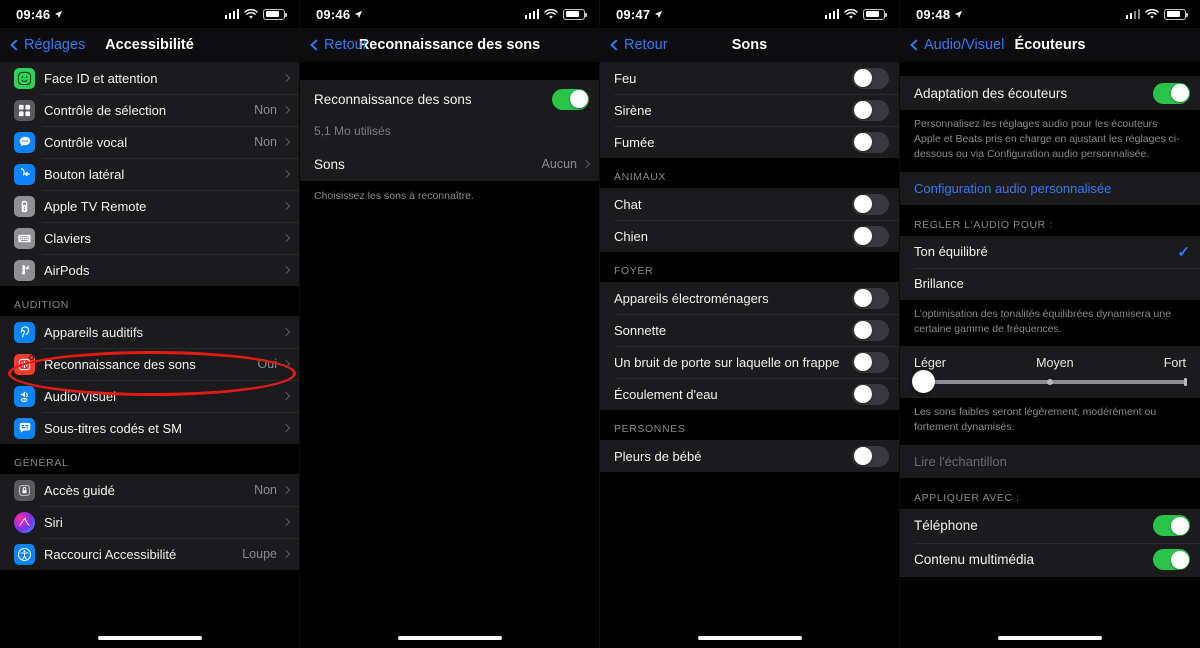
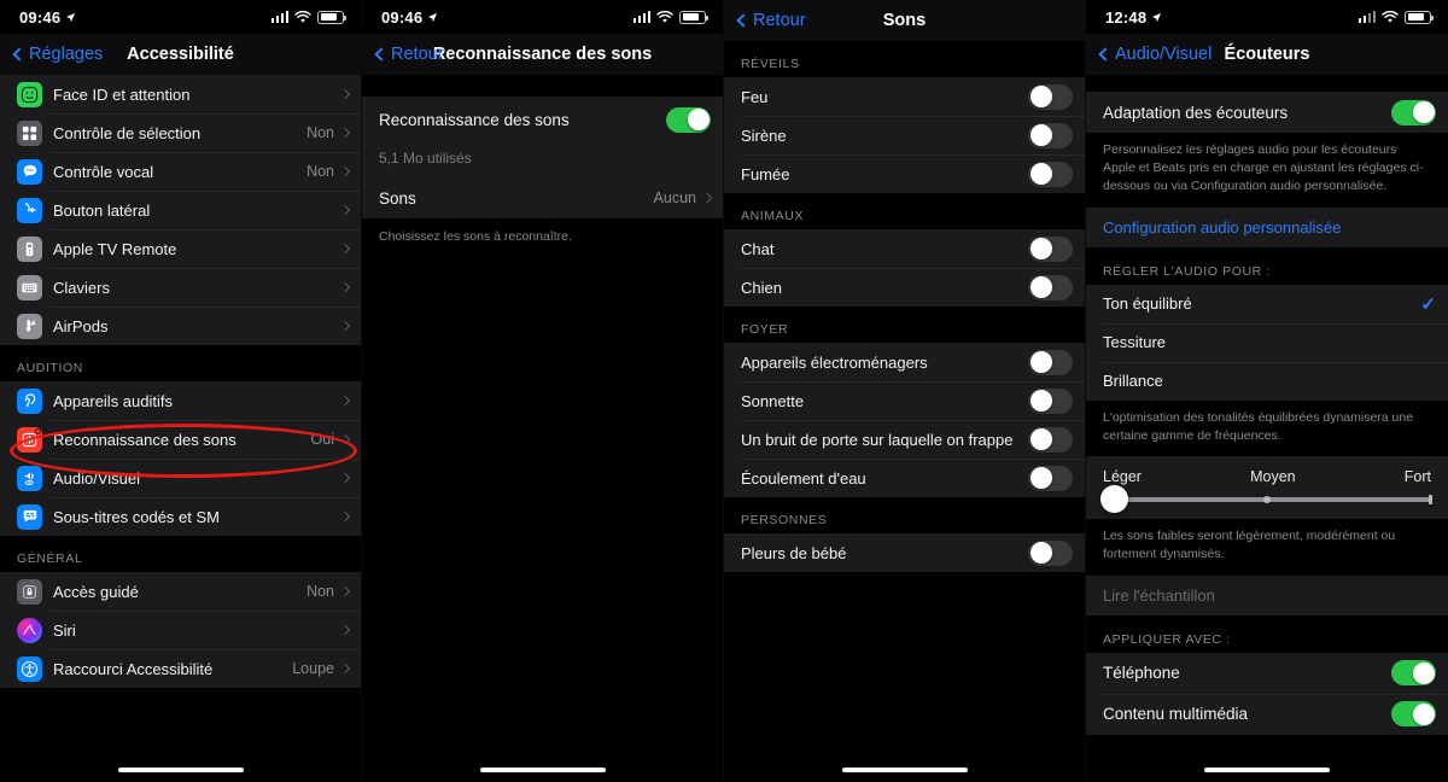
  09:46
  Réglages
  Accessibilité
  Face ID et attention
  Contrôle de sélection
  Non
  Contrôle vocal
  Non
  Bouton latéral
  Apple TV Remote
  Claviers
  AirPods
  AUDITION
  Appareils auditifs
  Reconnaissance des sons
  Oui
  Audio/Visuel
  Sous-titres codés et SM
  GÉNÉRAL
  Accès guidé
  Non
  Siri
  Raccourci Accessibilité
  Loupe
  09:46
  Retour
  Reconnaissance des sons
  Reconnaissance des sons
  5,1 Mo utilisés
  Sons
  Aucun
  Choisissez les sons à reconnaître.
- 09:47
  Retour
  Sons
+ RÉVEILS
  Feu
  Sirène
  Fumée
  ANIMAUX
  Chat
  Chien
  FOYER
  Appareils électroménagers
  Sonnette
  Un bruit de porte sur laquelle on frappe
  Écoulement d'eau
  PERSONNES
  Pleurs de bébé
- 09:48
+ 12:48
  Audio/Visuel
  Écouteurs
  Adaptation des écouteurs
  Personnalisez les réglages audio pour les écouteurs Apple et Beats pris en charge en ajustant les réglages ci-dessous ou via Configuration audio personnalisée.
  Configuration audio personnalisée
  RÉGLER L'AUDIO POUR :
  Ton équilibré
  ✓
+ Tessiture
  Brillance
  L'optimisation des tonalités équilibrées dynamisera une certaine gamme de fréquences.
  Léger
  Moyen
  Fort
  Les sons faibles seront légèrement, modérément ou fortement dynamisés.
  Lire l'échantillon
  APPLIQUER AVEC :
  Téléphone
  Contenu multimédia
